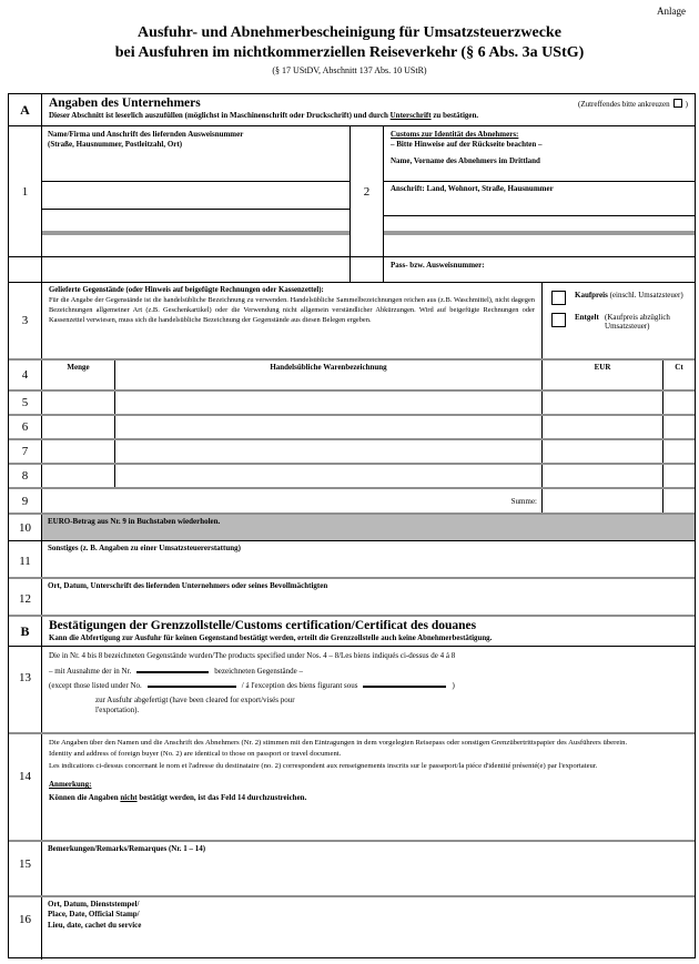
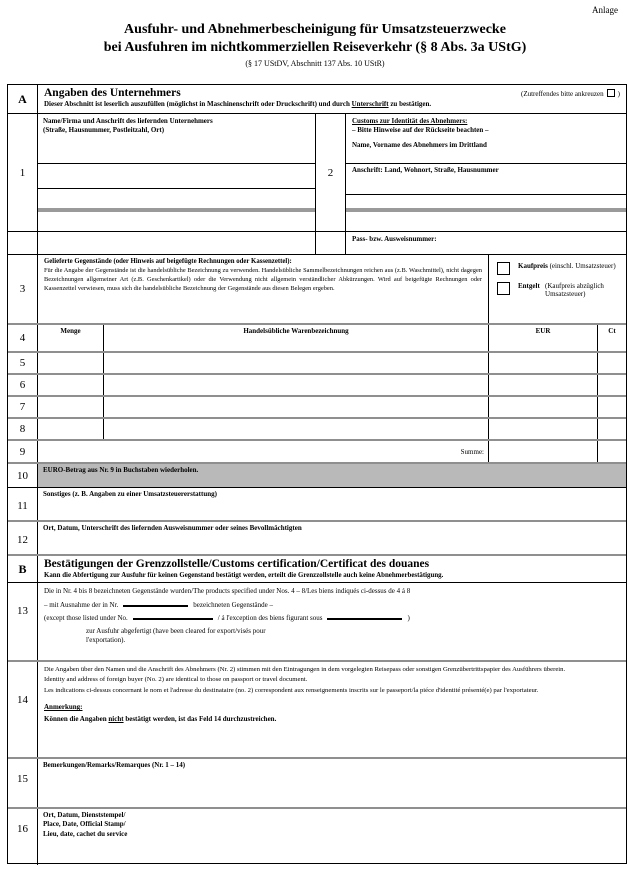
  Anlage
  Ausfuhr- und Abnehmerbescheinigung für Umsatzsteuerzwecke
- bei Ausfuhren im nichtkommerziellen Reiseverkehr (§ 6 Abs. 3a UStG)
+ bei Ausfuhren im nichtkommerziellen Reiseverkehr (§ 8 Abs. 3a UStG)
  (§ 17 UStDV, Abschnitt 137 Abs. 10 UStR)
  A
  Angaben des Unternehmers
  (Zutreffendes bitte ankreuzen )
  Dieser Abschnitt ist leserlich auszufüllen (möglichst in Maschinenschrift oder Druckschrift) und durch Unterschrift zu bestätigen.
  1
- Name/Firma und Anschrift des liefernden Ausweisnummer
+ Name/Firma und Anschrift des liefernden Unternehmers
  (Straße, Hausnummer, Postleitzahl, Ort)
  2
  Customs zur Identität des Abnehmers:
  – Bitte Hinweise auf der Rückseite beachten –
  Name, Vorname des Abnehmers im Drittland
  Anschrift: Land, Wohnort, Straße, Hausnummer
  Pass- bzw. Ausweisnummer:
  3
  Kaufpreis (einschl. Umsatzsteuer)
  Entgelt (Kaufpreis abzüglich
  Umsatzsteuer)
  4
  Menge
  Handelsübliche Warenbezeichnung
  EUR
  Ct
  5
  6
  7
  8
  9
  Summe:
  10
  EURO-Betrag aus Nr. 9 in Buchstaben wiederholen.
  11
  Sonstiges (z. B. Angaben zu einer Umsatzsteuererstattung)
  12
- Ort, Datum, Unterschrift des liefernden Unternehmers oder seines Bevollmächtigten
+ Ort, Datum, Unterschrift des liefernden Ausweisnummer oder seines Bevollmächtigten
  B
  Bestätigungen der Grenzzollstelle/Customs certification/Certificat des douanes
  13
  Die in Nr. 4 bis 8 bezeichneten Gegenstände wurden/The products specified under Nos. 4 – 8/Les biens indiqués ci-dessus de 4 á 8
  – mit Ausnahme der in Nr. bezeichneten Gegenstände –
  (except those listed under No. / á l'exception des biens figurant sous )
  zur Ausfuhr abgefertigt (have been cleared for export/visés pour
  l'exportation).
  14
  Anmerkung:
  Können die Angaben nicht bestätigt werden, ist das Feld 14 durchzustreichen.
  15
  Bemerkungen/Remarks/Remarques (Nr. 1 – 14)
  16
  Ort, Datum, Dienststempel/
  Place, Date, Official Stamp/
  Lieu, date, cachet du service
